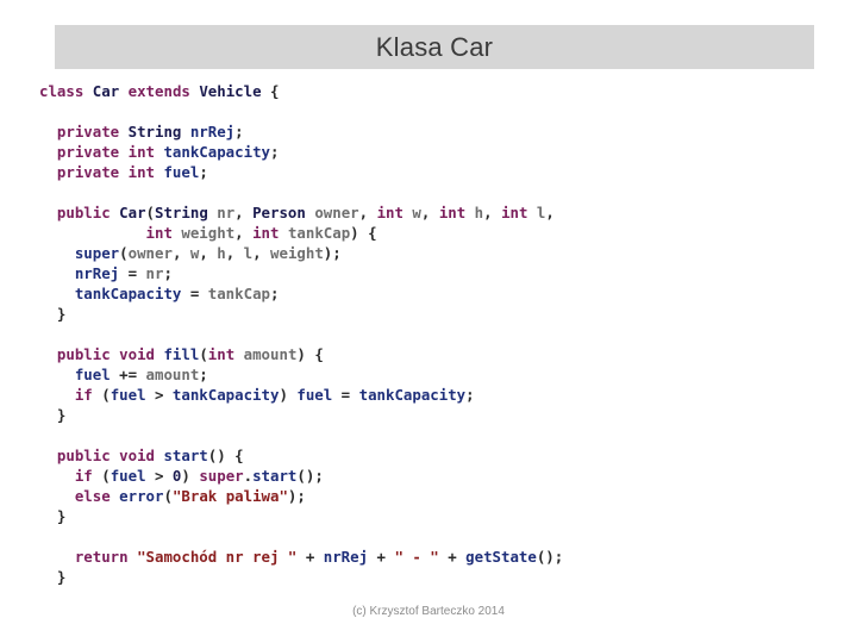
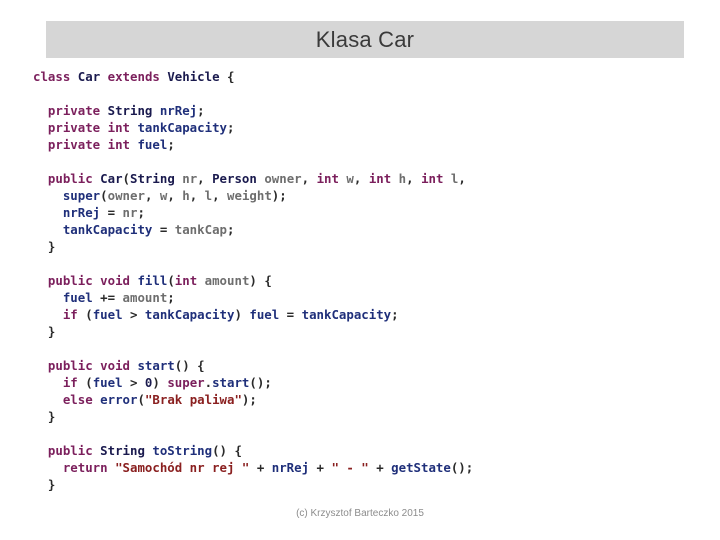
  Klasa Car
  class Car extends Vehicle {
  private String nrRej;
  private int tankCapacity;
  private int fuel;
  public Car(String nr, Person owner, int w, int h, int l,
- int weight, int tankCap) {
  super(owner, w, h, l, weight);
  nrRej = nr;
  tankCapacity = tankCap;
  }
  public void fill(int amount) {
  fuel += amount;
  if (fuel > tankCapacity) fuel = tankCapacity;
  }
  public void start() {
  if (fuel > 0) super.start();
  else error("Brak paliwa");
  }
+ public String toString() {
  return "Samochód nr rej " + nrRej + " - " + getState();
  }
- (c) Krzysztof Barteczko 2014
+ (c) Krzysztof Barteczko 2015
